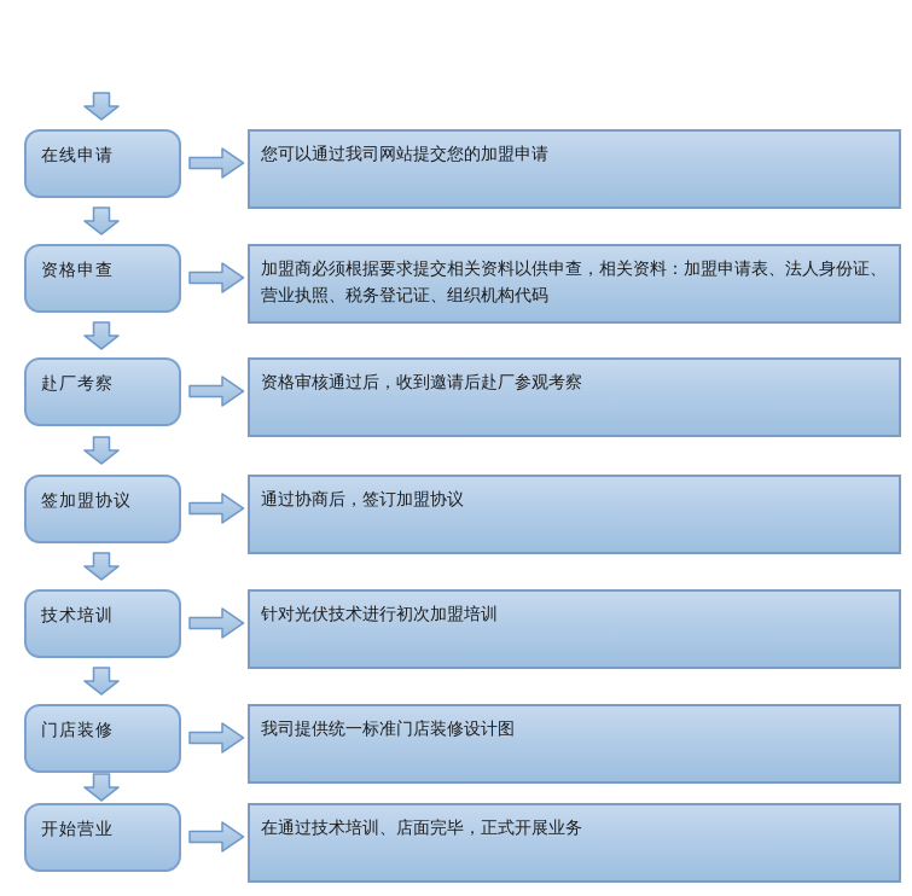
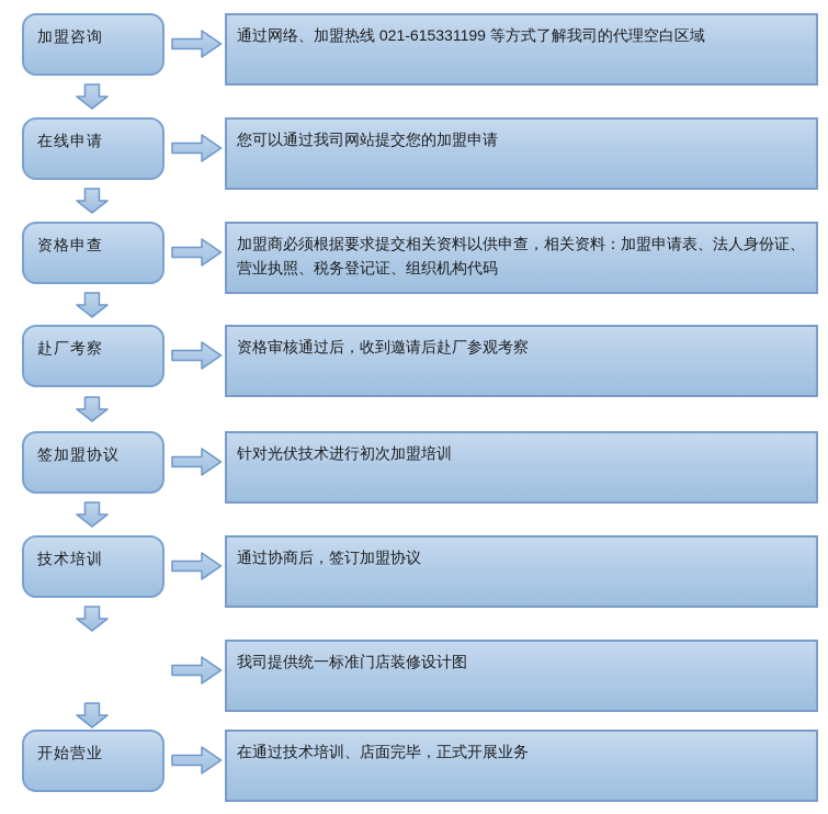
+ 加盟咨询
+ 通过网络、加盟热线 021-615331199 等方式了解我司的代理空白区域
  在线申请
  您可以通过我司网站提交您的加盟申请
  资格申查
  加盟商必须根据要求提交相关资料以供申查，相关资料：加盟申请表、法人身份证、营业执照、税务登记证、组织机构代码
  赴厂考察
  资格审核通过后，收到邀请后赴厂参观考察
  签加盟协议
- 通过协商后，签订加盟协议
+ 针对光伏技术进行初次加盟培训
  技术培训
- 针对光伏技术进行初次加盟培训
+ 通过协商后，签订加盟协议
- 门店装修
  我司提供统一标准门店装修设计图
  开始营业
  在通过技术培训、店面完毕，正式开展业务
